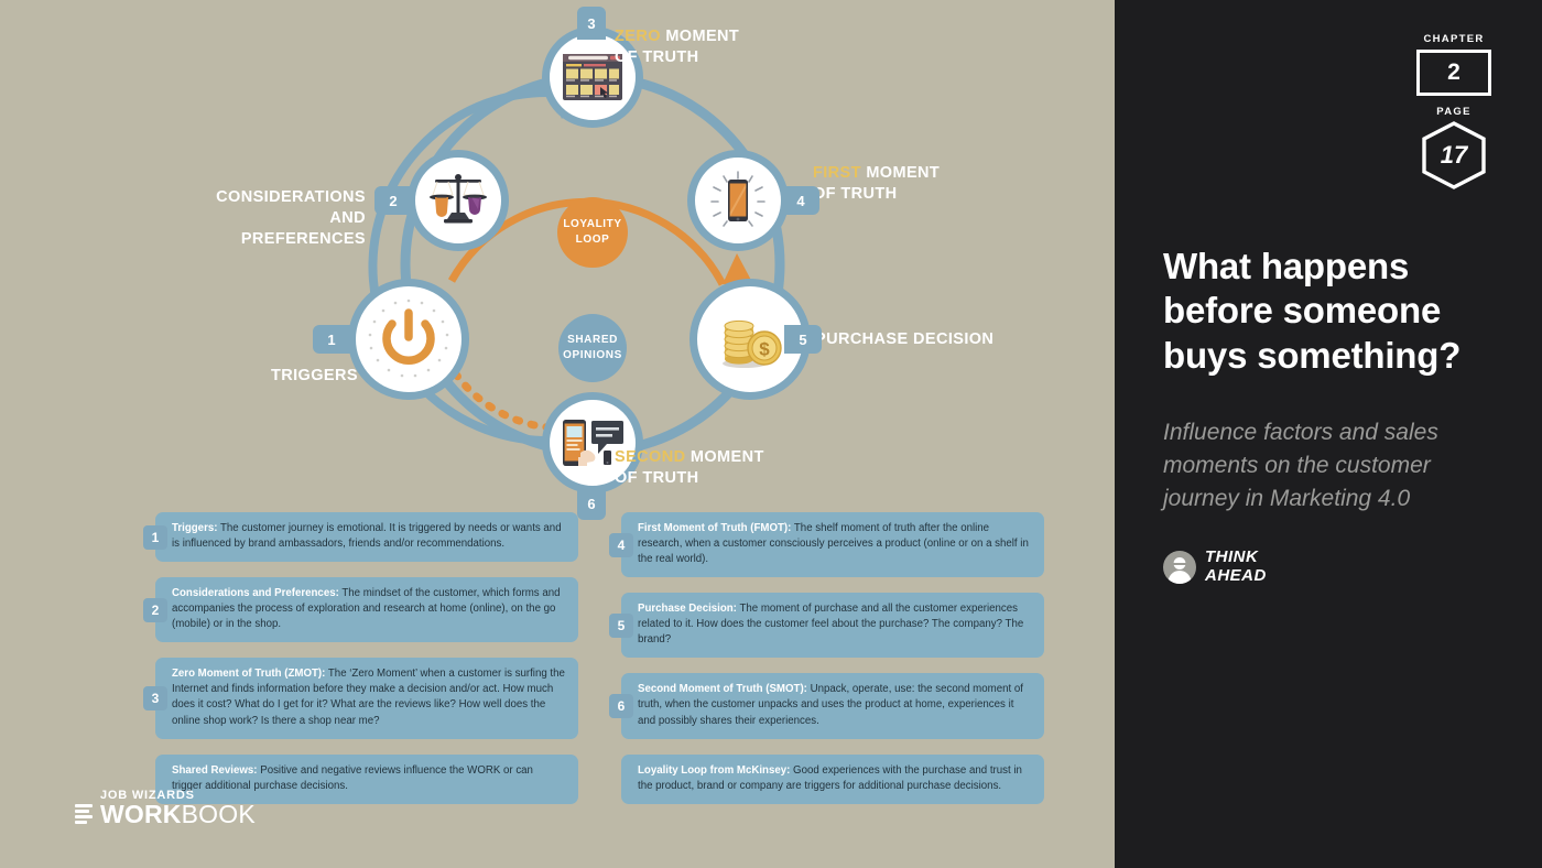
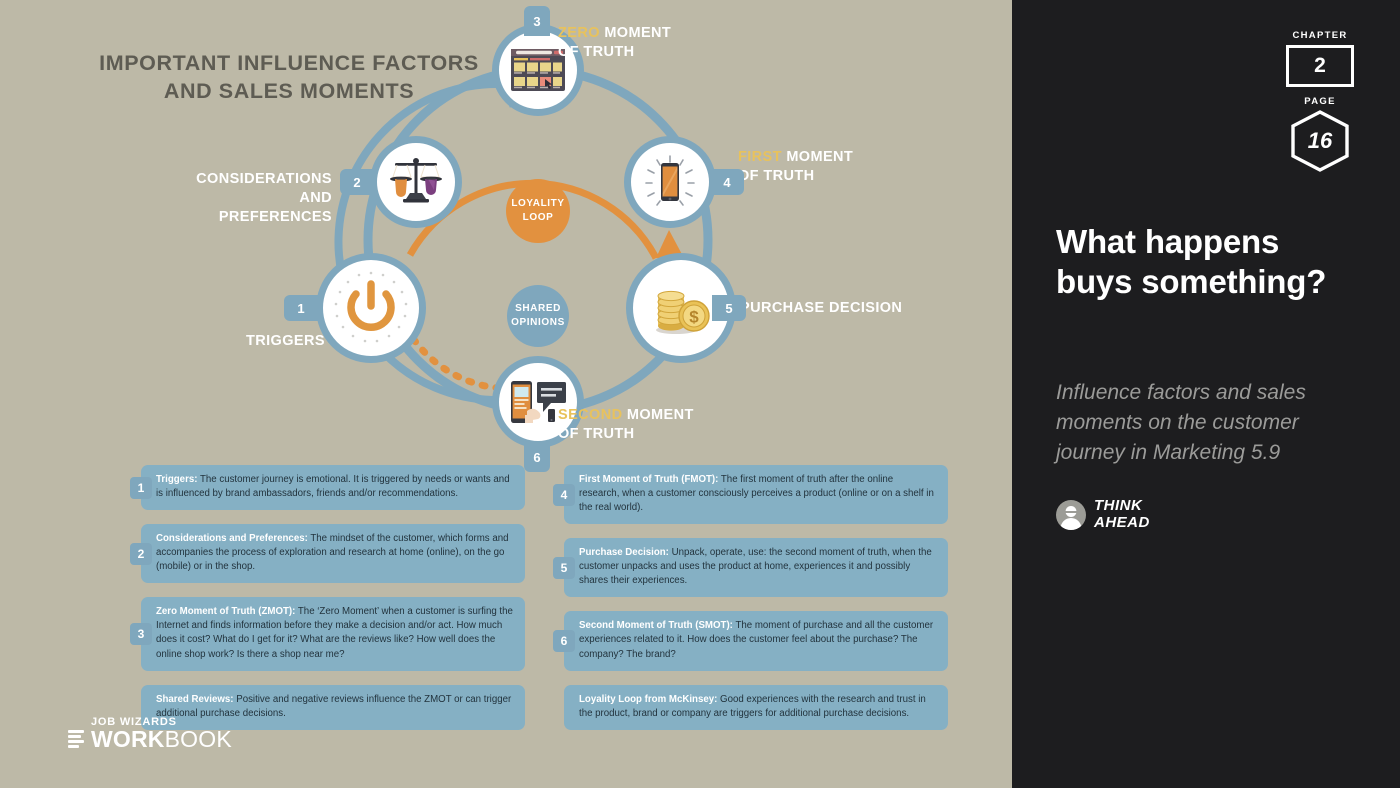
+ IMPORTANT INFLUENCE FACTORS
+ AND SALES MOMENTS
  3
  ZERO MOMENT
  OF TRUTH
  2
  CONSIDERATIONS
  AND PREFERENCES
  4
  FIRST MOMENT
  F TRUTH
  1
  TRIGGERS
  $
  5
  URCHASE DECISION
  6
  SECOND MOMENT
  OF TRUTH
  LOYALITY
  LOOP
  SHARED
  OPINIONS
  1
  Triggers: The customer journey is emotional. It is triggered by needs or wants and is influenced by brand ambassadors, friends and/or recommendations.
  2
  Considerations and Preferences: The mindset of the customer, which forms and accompanies the process of exploration and research at home (online), on the go (mobile) or in the shop.
  3
  Zero Moment of Truth (ZMOT): The ‘Zero Moment’ when a customer is surfing the Internet and finds information before they make a decision and/or act. How much does it cost? What do I get for it? What are the reviews like? How well does the online shop work? Is there a shop near me?
- Shared Reviews: Positive and negative reviews influence the WORK or can trigger additional purchase decisions.
+ Shared Reviews: Positive and negative reviews influence the ZMOT or can trigger additional purchase decisions.
  4
- First Moment of Truth (FMOT): The shelf moment of truth after the online research, when a customer consciously perceives a product (online or on a shelf in the real world).
+ First Moment of Truth (FMOT): The first moment of truth after the online research, when a customer consciously perceives a product (online or on a shelf in the real world).
  5
- Purchase Decision: The moment of purchase and all the customer experiences related to it. How does the customer feel about the purchase? The company? The brand?
+ Purchase Decision: Unpack, operate, use: the second moment of truth, when the customer unpacks and uses the product at home, experiences it and possibly shares their experiences.
  6
- Second Moment of Truth (SMOT): Unpack, operate, use: the second moment of truth, when the customer unpacks and uses the product at home, experiences it and possibly shares their experiences.
+ Second Moment of Truth (SMOT): The moment of purchase and all the customer experiences related to it. How does the customer feel about the purchase? The company? The brand?
- Loyality Loop from McKinsey: Good experiences with the purchase and trust in the product, brand or company are triggers for additional purchase decisions.
+ Loyality Loop from McKinsey: Good experiences with the research and trust in the product, brand or company are triggers for additional purchase decisions.
  JOB WIZARDS
  WORKBOOK
  CHAPTER
  2
  PAGE
- 17
+ 16
  What happens
- before someone
  buys something?
  Influence factors and sales
  moments on the customer
- journey in Marketing 4.0
+ journey in Marketing 5.9
  THINK
  AHEAD
